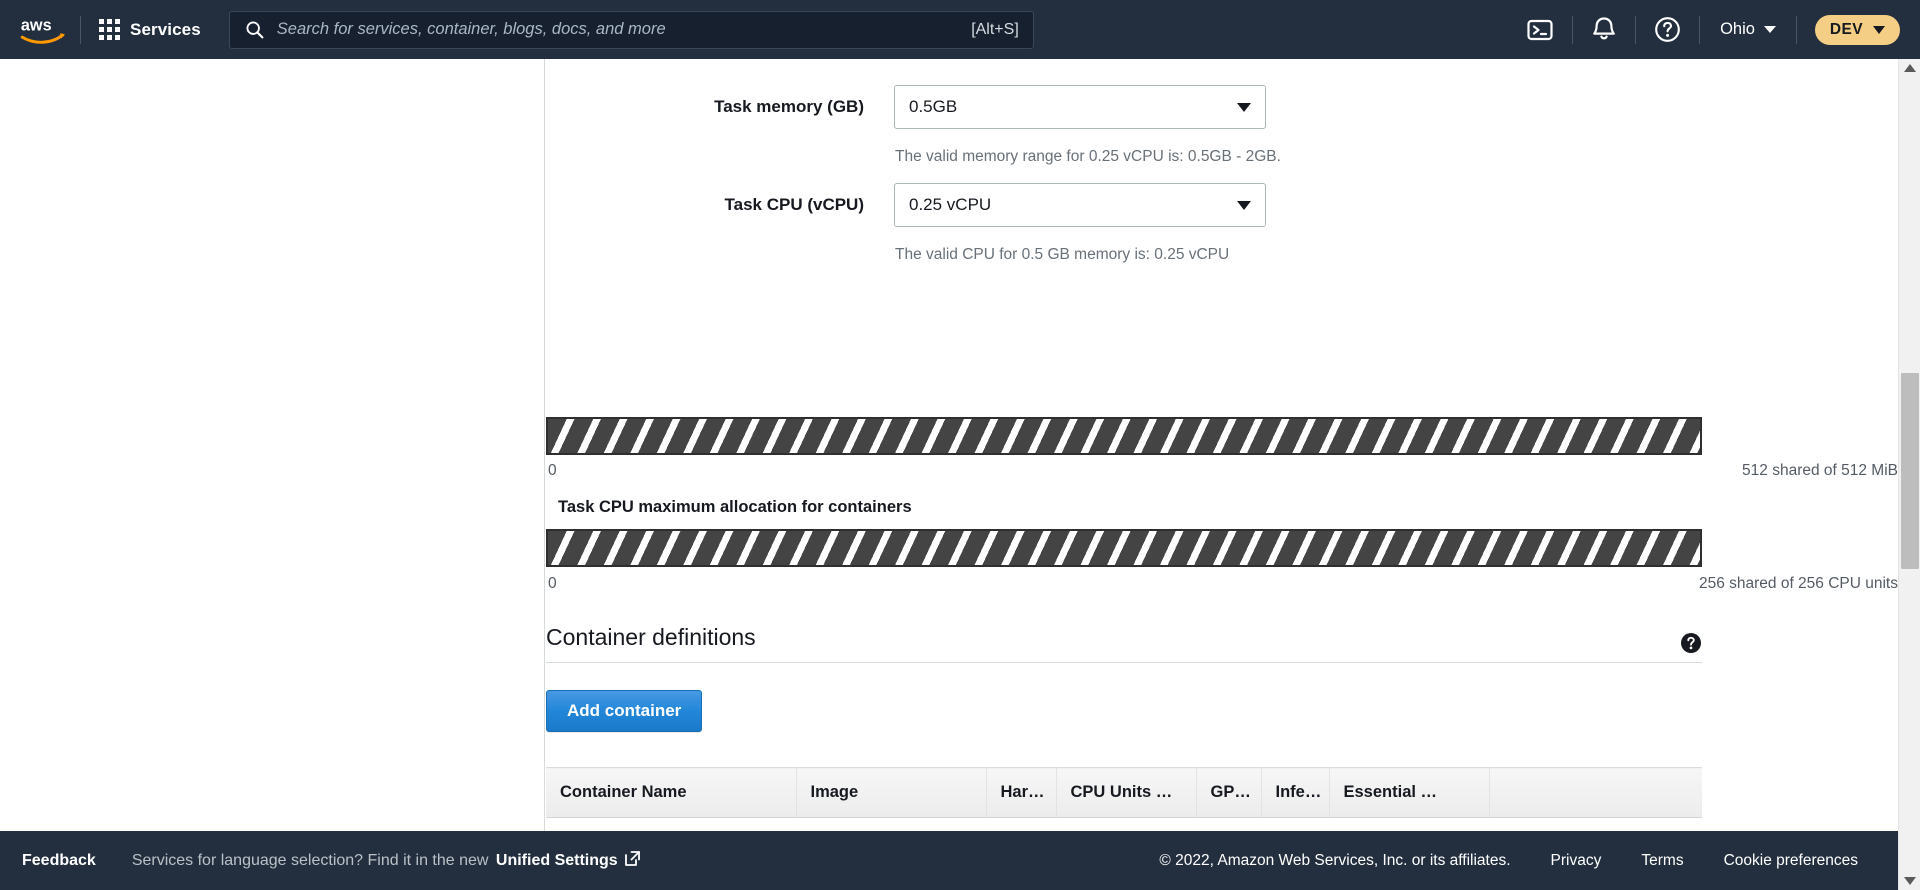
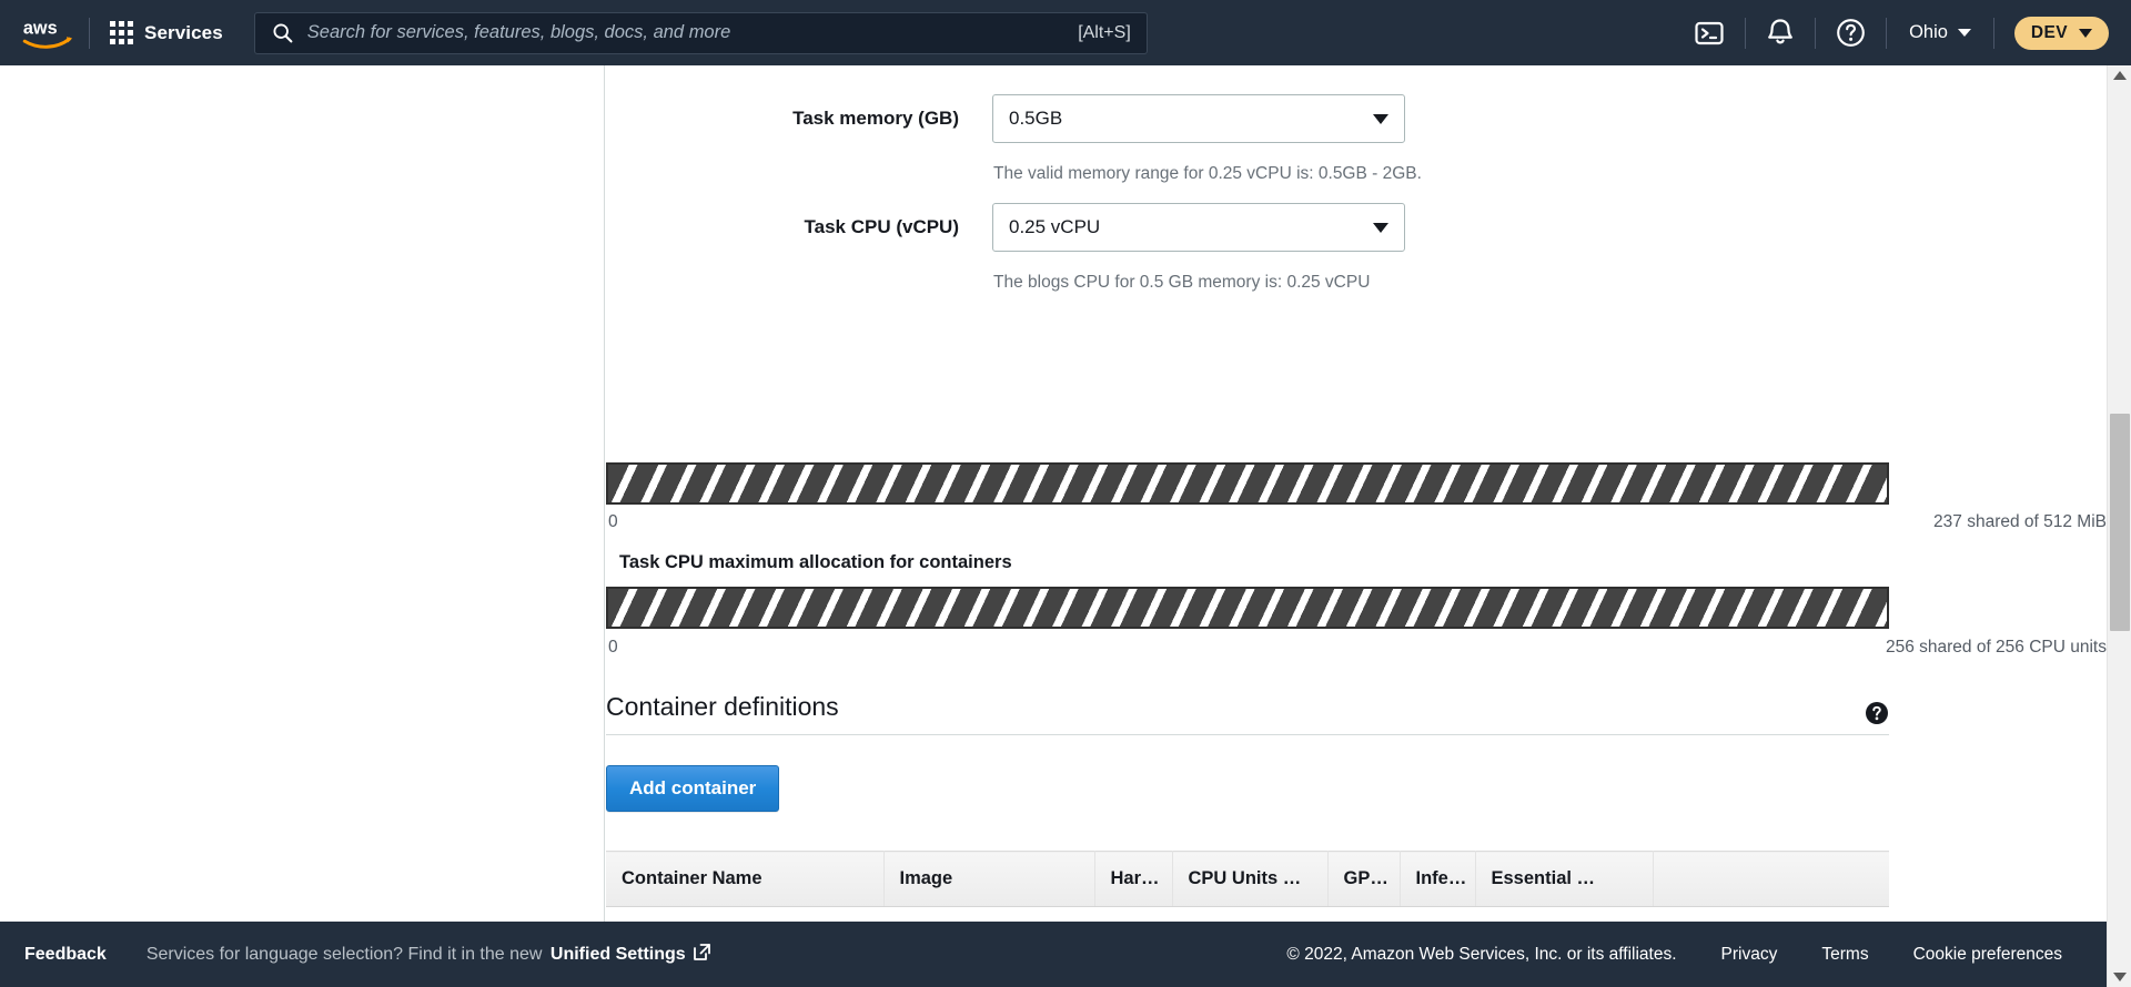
  aws
  Services
- Search for services, container, blogs, docs, and more
+ Search for services, features, blogs, docs, and more
  [Alt+S]
  Ohio
  DEV
  Task memory (GB)
  0.5GB
  The valid memory range for 0.25 vCPU is: 0.5GB - 2GB.
  Task CPU (vCPU)
  0.25 vCPU
- The valid CPU for 0.5 GB memory is: 0.25 vCPU
+ The blogs CPU for 0.5 GB memory is: 0.25 vCPU
  0
- 512 shared of 512 MiB
+ 237 shared of 512 MiB
  Task CPU maximum allocation for containers
  0
  256 shared of 256 CPU units
  Container definitions
  Add container
  Container Name	Image	Har…	CPU Units …	GP…	Infe…	Essential …
  Feedback
  Services for language selection? Find it in the new Unified Settings
  © 2022, Amazon Web Services, Inc. or its affiliates.
  Privacy
  Terms
  Cookie preferences
